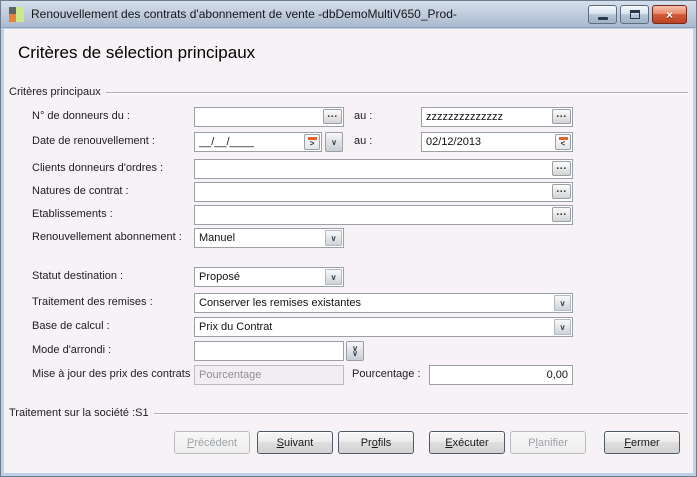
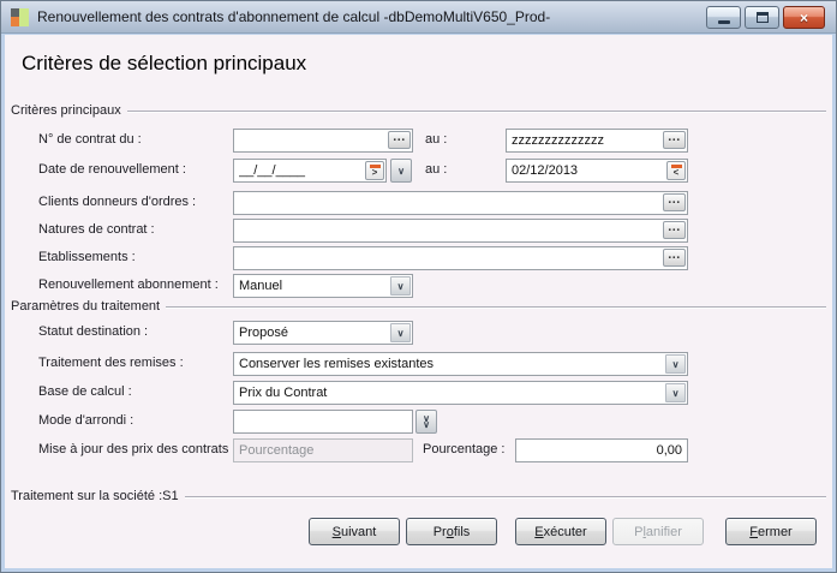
- Renouvellement des contrats d'abonnement de vente -dbDemoMultiV650_Prod-
+ Renouvellement des contrats d'abonnement de calcul -dbDemoMultiV650_Prod-
  ×
  Critères de sélection principaux
  Critères principaux
- N° de donneurs du :
+ N° de contrat du :
  …
  au :
  zzzzzzzzzzzzzz
  …
  Date de renouvellement :
  __/__/____
  >
  ∨
  au :
  02/12/2013
  <
  Clients donneurs d'ordres :
  …
  Natures de contrat :
  …
  Etablissements :
  …
  Renouvellement abonnement :
  Manuel
  ∨
+ Paramètres du traitement
  Statut destination :
  Proposé
  ∨
  Traitement des remises :
  Conserver les remises existantes
  ∨
  Base de calcul :
  Prix du Contrat
  ∨
  Mode d'arrondi :
  ∨
  ∨
  Mise à jour des prix des contrats
  Pourcentage
  Pourcentage :
  0,00
  Traitement sur la société :S1
- Précédent
  Suivant
  Profils
  Exécuter
  Planifier
  Fermer
